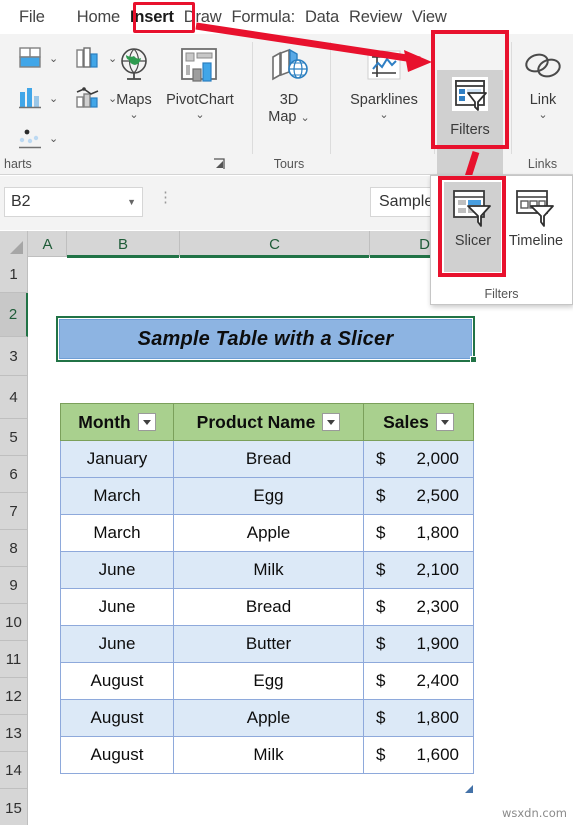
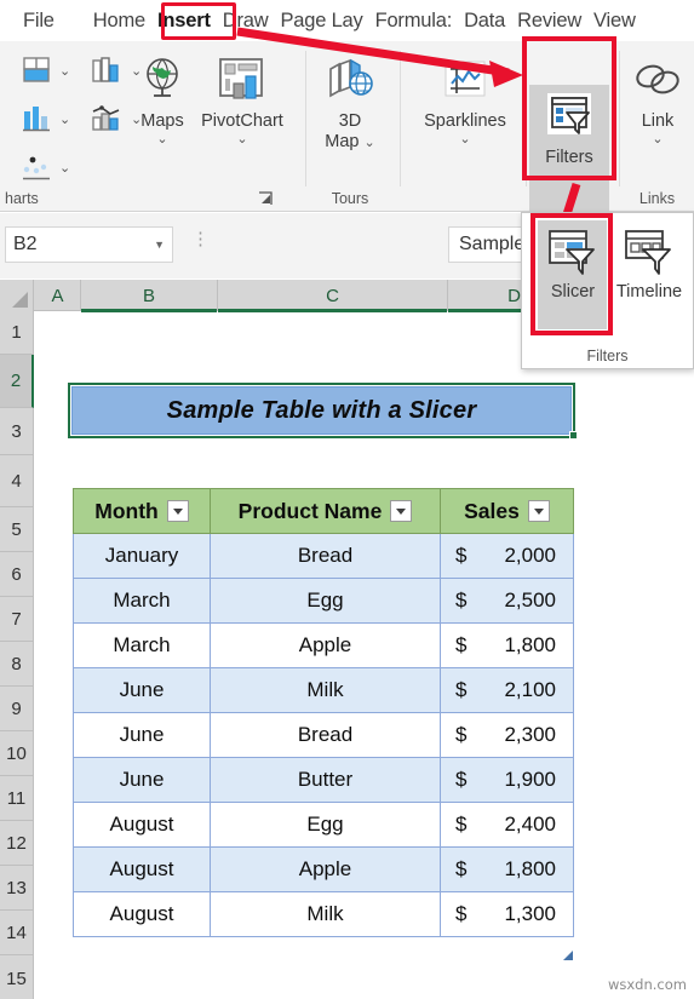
  File
  Home
  Insert
  Draw
+ Page Lay
  Formula:
  Data
  Review
  View
  ⌄
  ⌄
  ⌄
  ⌄
  ⌄
  Maps
  ⌄
  PivotChart
  ⌄
  harts
  3D
  Map ⌄
  Tours
  Sparklines
  ⌄
  Filters
  ⌄
  Link
  ⌄
  Links
  B2
  ▼
  ⋮
  Sample
  A
  B
  C
  D
  1
  2
  3
  4
  5
  6
  7
  8
  9
  10
  11
  12
  13
  14
  15
  Sample Table with a Slicer
  Month	Product Name	Sales
  January	Bread	$ 2,000
  March	Egg	$ 2,500
  March	Apple	$ 1,800
  June	Milk	$ 2,100
  June	Bread	$ 2,300
  June	Butter	$ 1,900
  August	Egg	$ 2,400
  August	Apple	$ 1,800
- August	Milk	$ 1,600
+ August	Milk	$ 1,300
  Slicer
  Timeline
  Filters
  wsxdn.com
